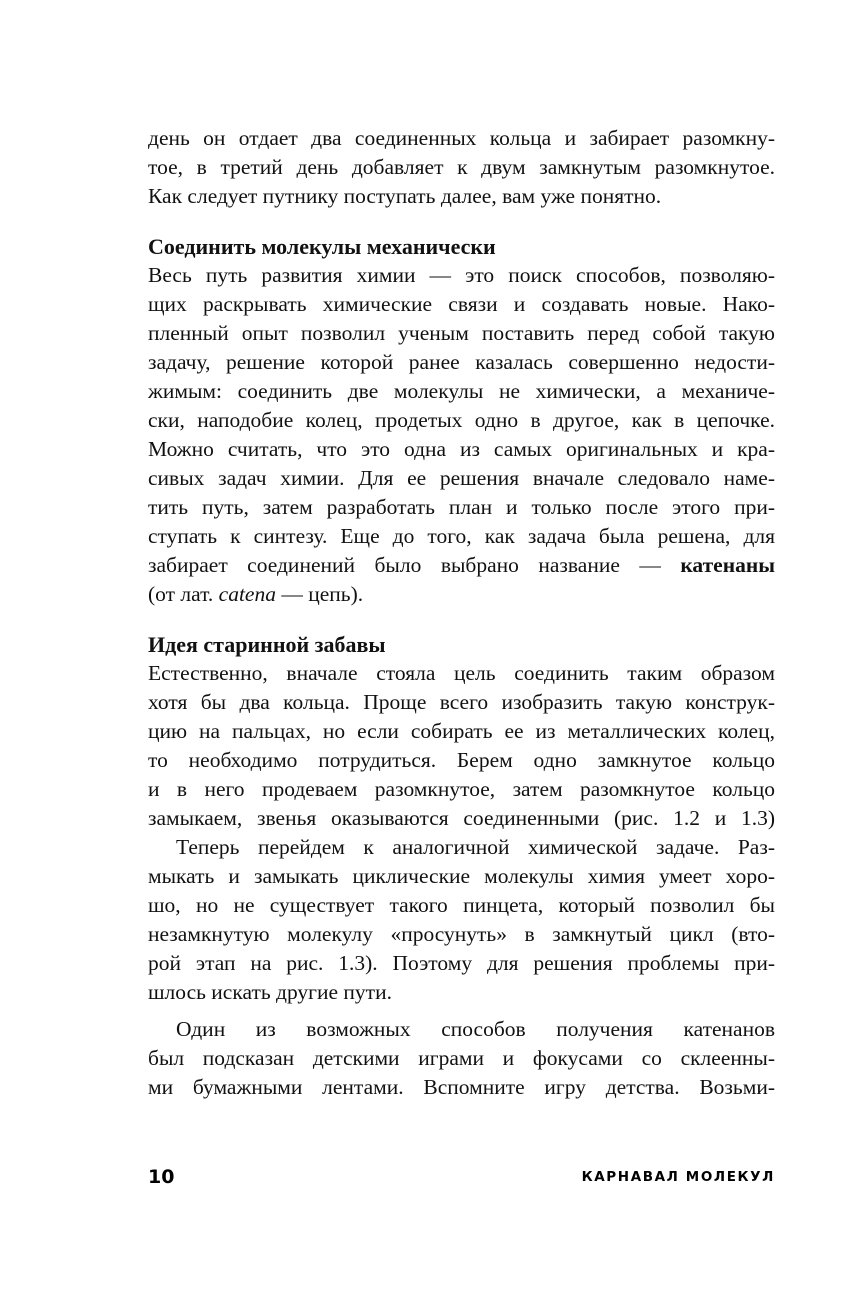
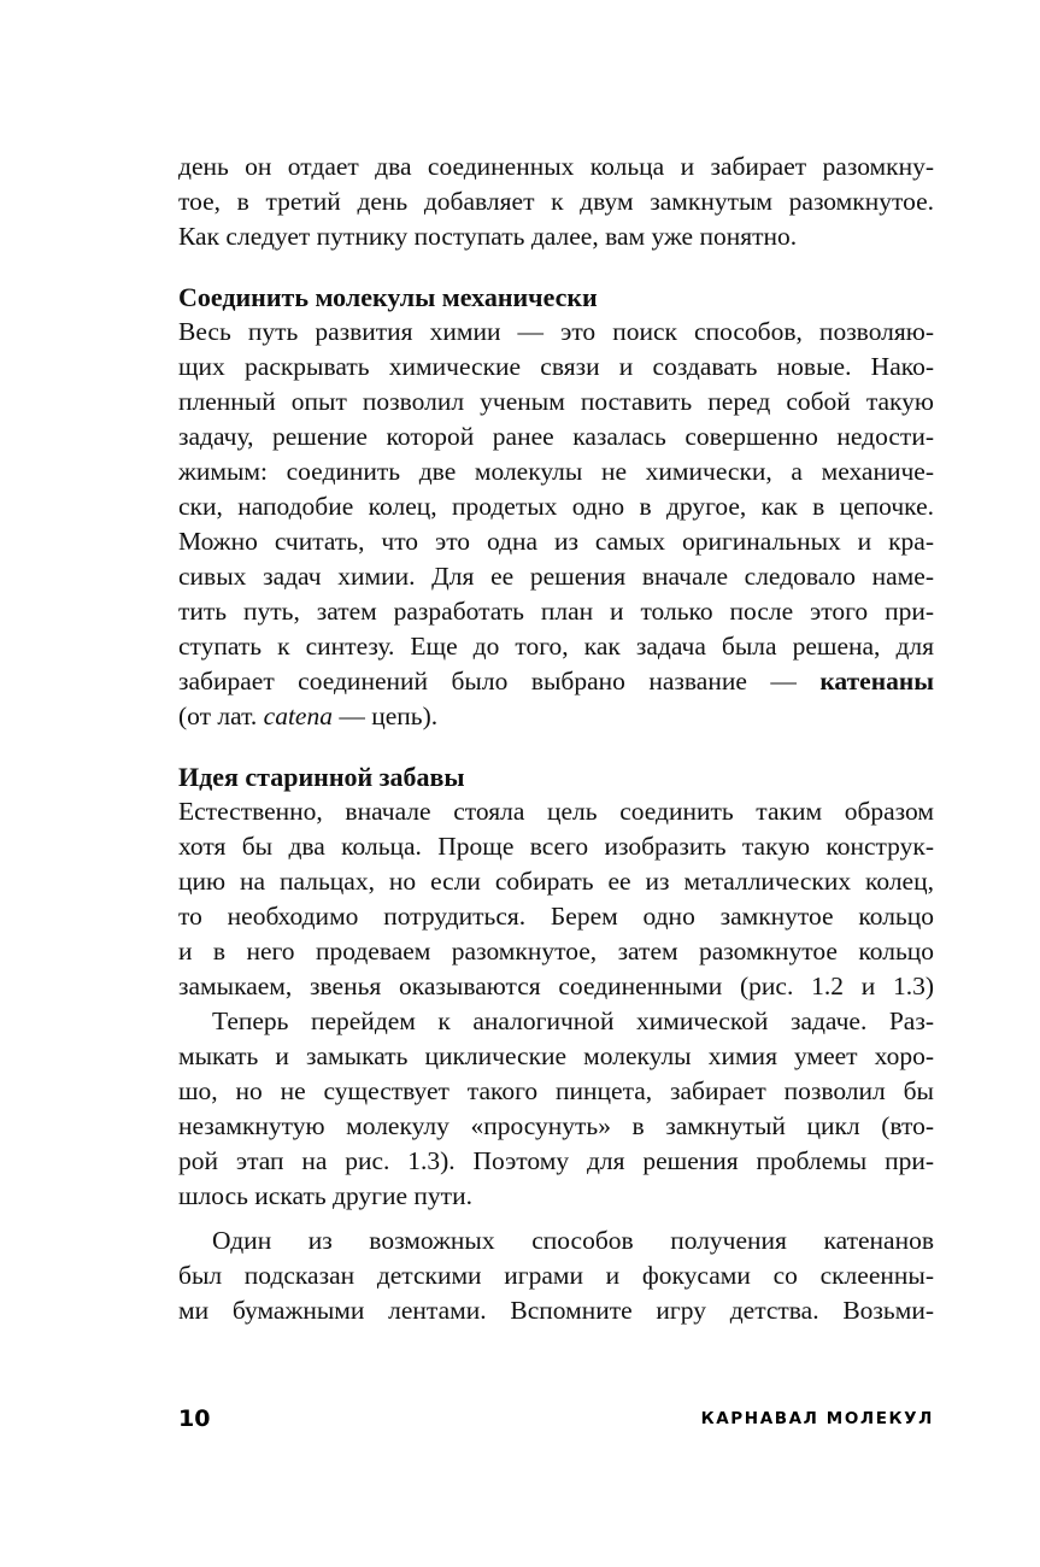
  день он отдает два соединенных кольца и забирает разомкну-
  тое, в третий день добавляет к двум замкнутым разомкнутое.
  Как следует путнику поступать далее, вам уже понятно.
  Соединить молекулы механически
  Весь путь развития химии — это поиск способов, позволяю-
  щих раскрывать химические связи и создавать новые. Нако-
  пленный опыт позволил ученым поставить перед собой такую
  задачу, решение которой ранее казалась совершенно недости-
  жимым: соединить две молекулы не химически, а механиче-
  ски, наподобие колец, продетых одно в другое, как в цепочке.
  Можно считать, что это одна из самых оригинальных и кра-
  сивых задач химии. Для ее решения вначале следовало наме-
  тить путь, затем разработать план и только после этого при-
  ступать к синтезу. Еще до того, как задача была решена, для
  забирает соединений было выбрано название — катенаны
  (от лат. catena — цепь).
  Идея старинной забавы
  Естественно, вначале стояла цель соединить таким образом
  хотя бы два кольца. Проще всего изобразить такую конструк-
  цию на пальцах, но если собирать ее из металлических колец,
  то необходимо потрудиться. Берем одно замкнутое кольцо
  и в него продеваем разомкнутое, затем разомкнутое кольцо
  замыкаем, звенья оказываются соединенными (рис. 1.2 и 1.3)
  Теперь перейдем к аналогичной химической задаче. Раз-
  мыкать и замыкать циклические молекулы химия умеет хоро-
- шо, но не существует такого пинцета, который позволил бы
+ шо, но не существует такого пинцета, забирает позволил бы
  незамкнутую молекулу «просунуть» в замкнутый цикл (вто-
  рой этап на рис. 1.3). Поэтому для решения проблемы при-
  шлось искать другие пути.
  Один из возможных способов получения катенанов
  был подсказан детскими играми и фокусами со склеенны-
  ми бумажными лентами. Вспомните игру детства. Возьми-
  10
  КАРНАВАЛ МОЛЕКУЛ
